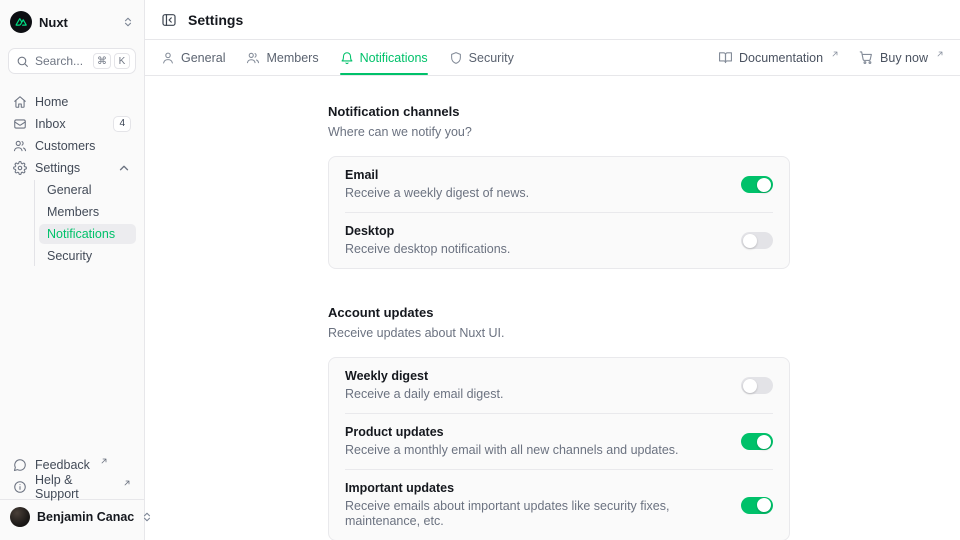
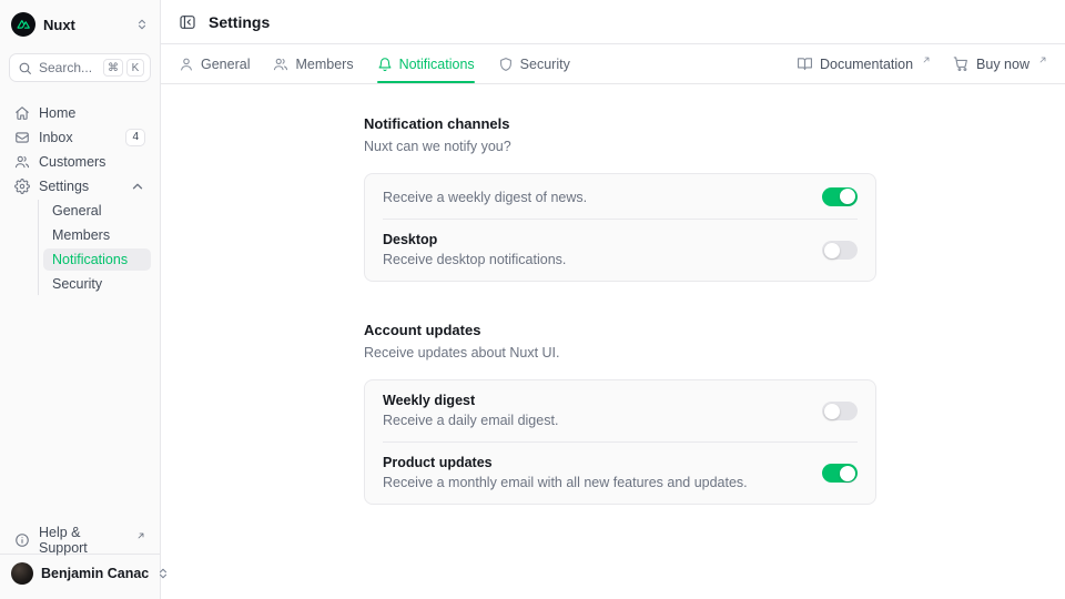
  Nuxt
  Search...
  ⌘
  K
  Home
  Inbox
  4
  Customers
  Settings
  General
  Members
  Notifications
  Security
- Feedback
  Help & Support
  Benjamin Canac
  Settings
  General
  Members
  Notifications
  Security
  Documentation
  Buy now
  Notification channels
- Where can we notify you?
+ Nuxt can we notify you?
- Email
  Receive a weekly digest of news.
  Desktop
  Receive desktop notifications.
  Account updates
  Receive updates about Nuxt UI.
  Weekly digest
  Receive a daily email digest.
  Product updates
- Receive a monthly email with all new channels and updates.
+ Receive a monthly email with all new features and updates.
- Important updates
- Receive emails about important updates like security fixes, maintenance, etc.
